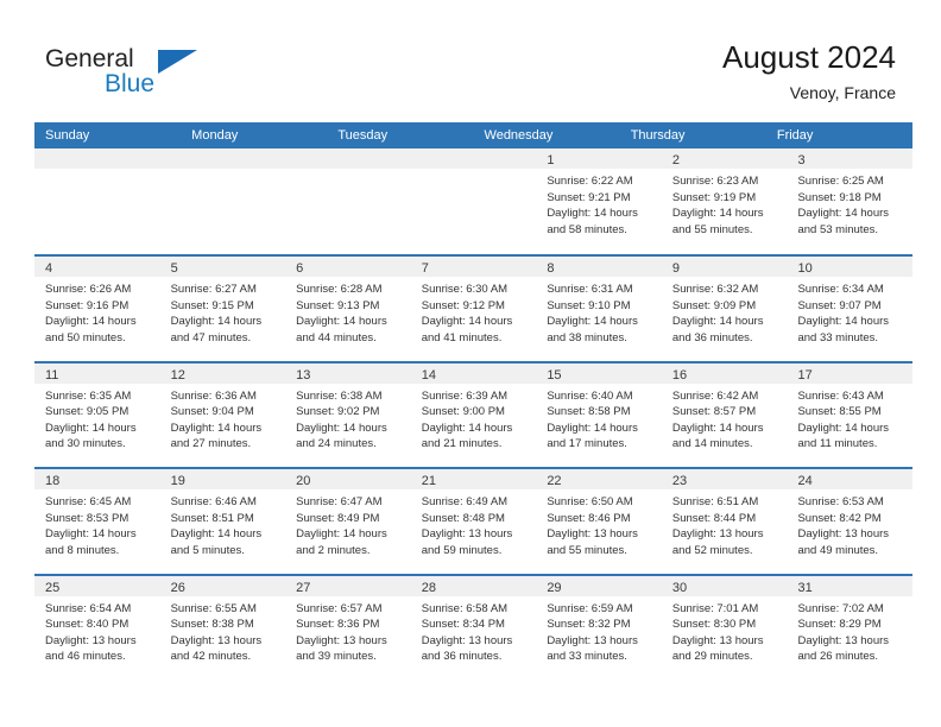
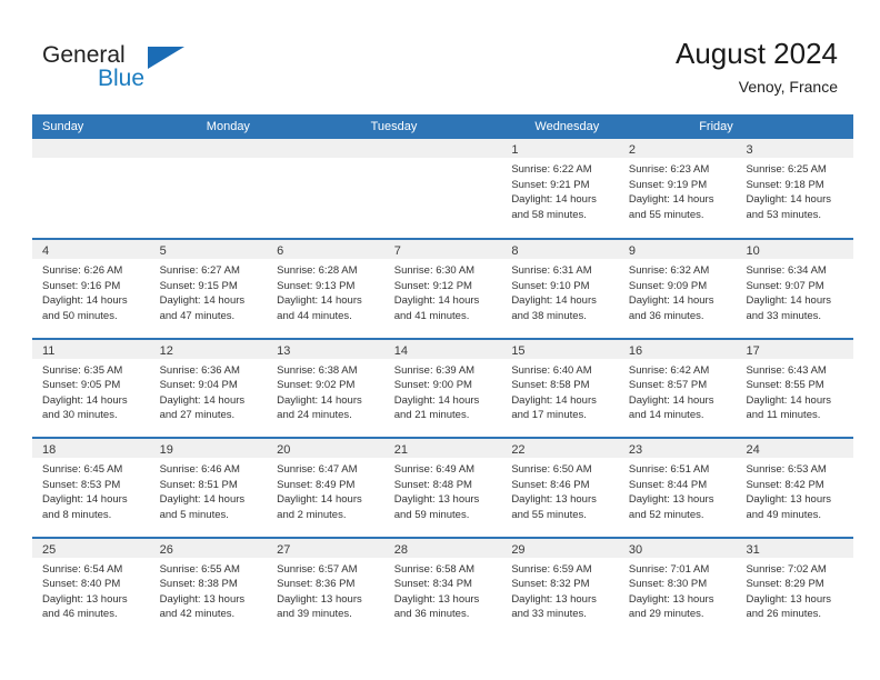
  General
  Blue
  August 2024
  Venoy, France
  Sunday
  Monday
  Tuesday
  Wednesday
- Thursday
  Friday
  1
  Sunrise: 6:22 AM
  Sunset: 9:21 PM
  Daylight: 14 hours
  and 58 minutes.
  2
  Sunrise: 6:23 AM
  Sunset: 9:19 PM
  Daylight: 14 hours
  and 55 minutes.
  3
  Sunrise: 6:25 AM
  Sunset: 9:18 PM
  Daylight: 14 hours
  and 53 minutes.
  4
  Sunrise: 6:26 AM
  Sunset: 9:16 PM
  Daylight: 14 hours
  and 50 minutes.
  5
  Sunrise: 6:27 AM
  Sunset: 9:15 PM
  Daylight: 14 hours
  and 47 minutes.
  6
  Sunrise: 6:28 AM
  Sunset: 9:13 PM
  Daylight: 14 hours
  and 44 minutes.
  7
  Sunrise: 6:30 AM
  Sunset: 9:12 PM
  Daylight: 14 hours
  and 41 minutes.
  8
  Sunrise: 6:31 AM
  Sunset: 9:10 PM
  Daylight: 14 hours
  and 38 minutes.
  9
  Sunrise: 6:32 AM
  Sunset: 9:09 PM
  Daylight: 14 hours
  and 36 minutes.
  10
  Sunrise: 6:34 AM
  Sunset: 9:07 PM
  Daylight: 14 hours
  and 33 minutes.
  11
  Sunrise: 6:35 AM
  Sunset: 9:05 PM
  Daylight: 14 hours
  and 30 minutes.
  12
  Sunrise: 6:36 AM
  Sunset: 9:04 PM
  Daylight: 14 hours
  and 27 minutes.
  13
  Sunrise: 6:38 AM
  Sunset: 9:02 PM
  Daylight: 14 hours
  and 24 minutes.
  14
  Sunrise: 6:39 AM
  Sunset: 9:00 PM
  Daylight: 14 hours
  and 21 minutes.
  15
  Sunrise: 6:40 AM
  Sunset: 8:58 PM
  Daylight: 14 hours
  and 17 minutes.
  16
  Sunrise: 6:42 AM
  Sunset: 8:57 PM
  Daylight: 14 hours
  and 14 minutes.
  17
  Sunrise: 6:43 AM
  Sunset: 8:55 PM
  Daylight: 14 hours
  and 11 minutes.
  18
  Sunrise: 6:45 AM
  Sunset: 8:53 PM
  Daylight: 14 hours
  and 8 minutes.
  19
  Sunrise: 6:46 AM
  Sunset: 8:51 PM
  Daylight: 14 hours
  and 5 minutes.
  20
  Sunrise: 6:47 AM
  Sunset: 8:49 PM
  Daylight: 14 hours
  and 2 minutes.
  21
  Sunrise: 6:49 AM
  Sunset: 8:48 PM
  Daylight: 13 hours
  and 59 minutes.
  22
  Sunrise: 6:50 AM
  Sunset: 8:46 PM
  Daylight: 13 hours
  and 55 minutes.
  23
  Sunrise: 6:51 AM
  Sunset: 8:44 PM
  Daylight: 13 hours
  and 52 minutes.
  24
  Sunrise: 6:53 AM
  Sunset: 8:42 PM
  Daylight: 13 hours
  and 49 minutes.
  25
  Sunrise: 6:54 AM
  Sunset: 8:40 PM
  Daylight: 13 hours
  and 46 minutes.
  26
  Sunrise: 6:55 AM
  Sunset: 8:38 PM
  Daylight: 13 hours
  and 42 minutes.
  27
  Sunrise: 6:57 AM
  Sunset: 8:36 PM
  Daylight: 13 hours
  and 39 minutes.
  28
  Sunrise: 6:58 AM
  Sunset: 8:34 PM
  Daylight: 13 hours
  and 36 minutes.
  29
  Sunrise: 6:59 AM
  Sunset: 8:32 PM
  Daylight: 13 hours
  and 33 minutes.
  30
  Sunrise: 7:01 AM
  Sunset: 8:30 PM
  Daylight: 13 hours
  and 29 minutes.
  31
  Sunrise: 7:02 AM
  Sunset: 8:29 PM
  Daylight: 13 hours
  and 26 minutes.
